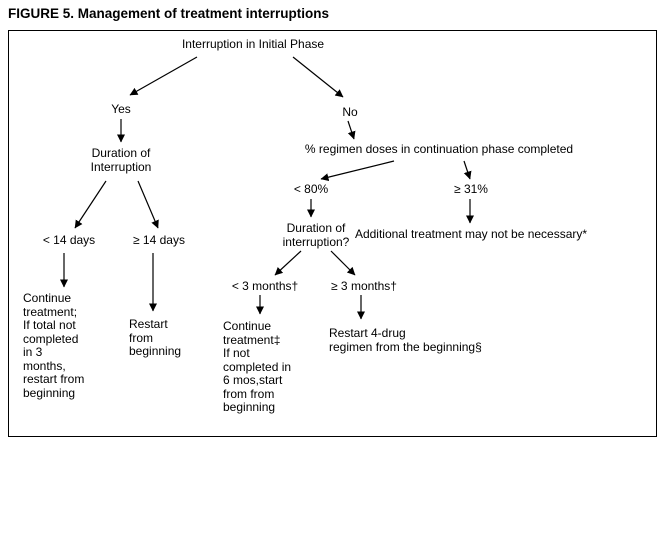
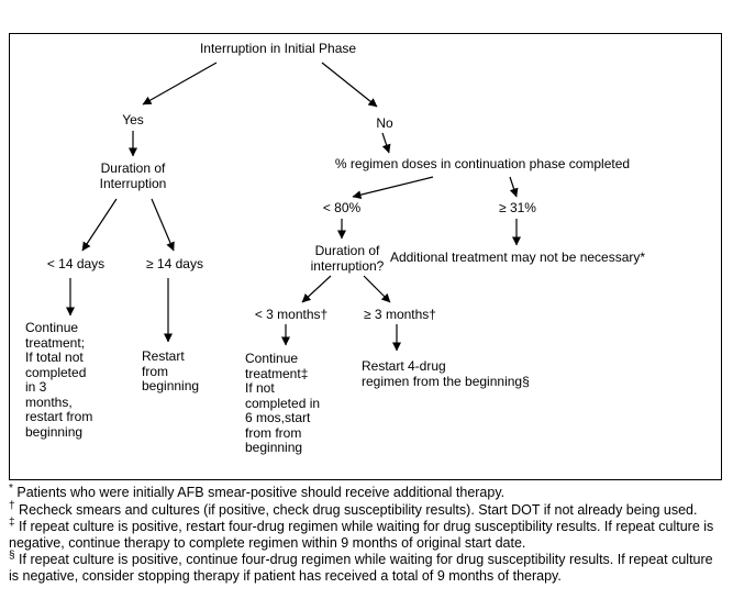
- FIGURE 5. Management of treatment interruptions
  Interruption in Initial Phase
  Yes
  No
  Duration of
  Interruption
  < 14 days
  ≥ 14 days
  Continue
  treatment;
  If total not
  completed
  in 3
  months,
  restart from
  beginning
  Restart
  from
  beginning
  % regimen doses in continuation phase completed
  < 80%
  ≥ 31%
  Duration of
  interruption?
  Additional treatment may not be necessary*
  < 3 months†
  ≥ 3 months†
  Continue
  treatment‡
  If not
  completed in
  6 mos,start
  from from
  beginning
  Restart 4-drug
  regimen from the beginning§
+ * Patients who were initially AFB smear-positive should receive additional therapy.
+ † Recheck smears and cultures (if positive, check drug susceptibility results). Start DOT if not already being used.
+ ‡ If repeat culture is positive, restart four-drug regimen while waiting for drug susceptibility results. If repeat culture is negative, continue therapy to complete regimen within 9 months of original start date.
+ § If repeat culture is positive, continue four-drug regimen while waiting for drug susceptibility results. If repeat culture is negative, consider stopping therapy if patient has received a total of 9 months of therapy.
